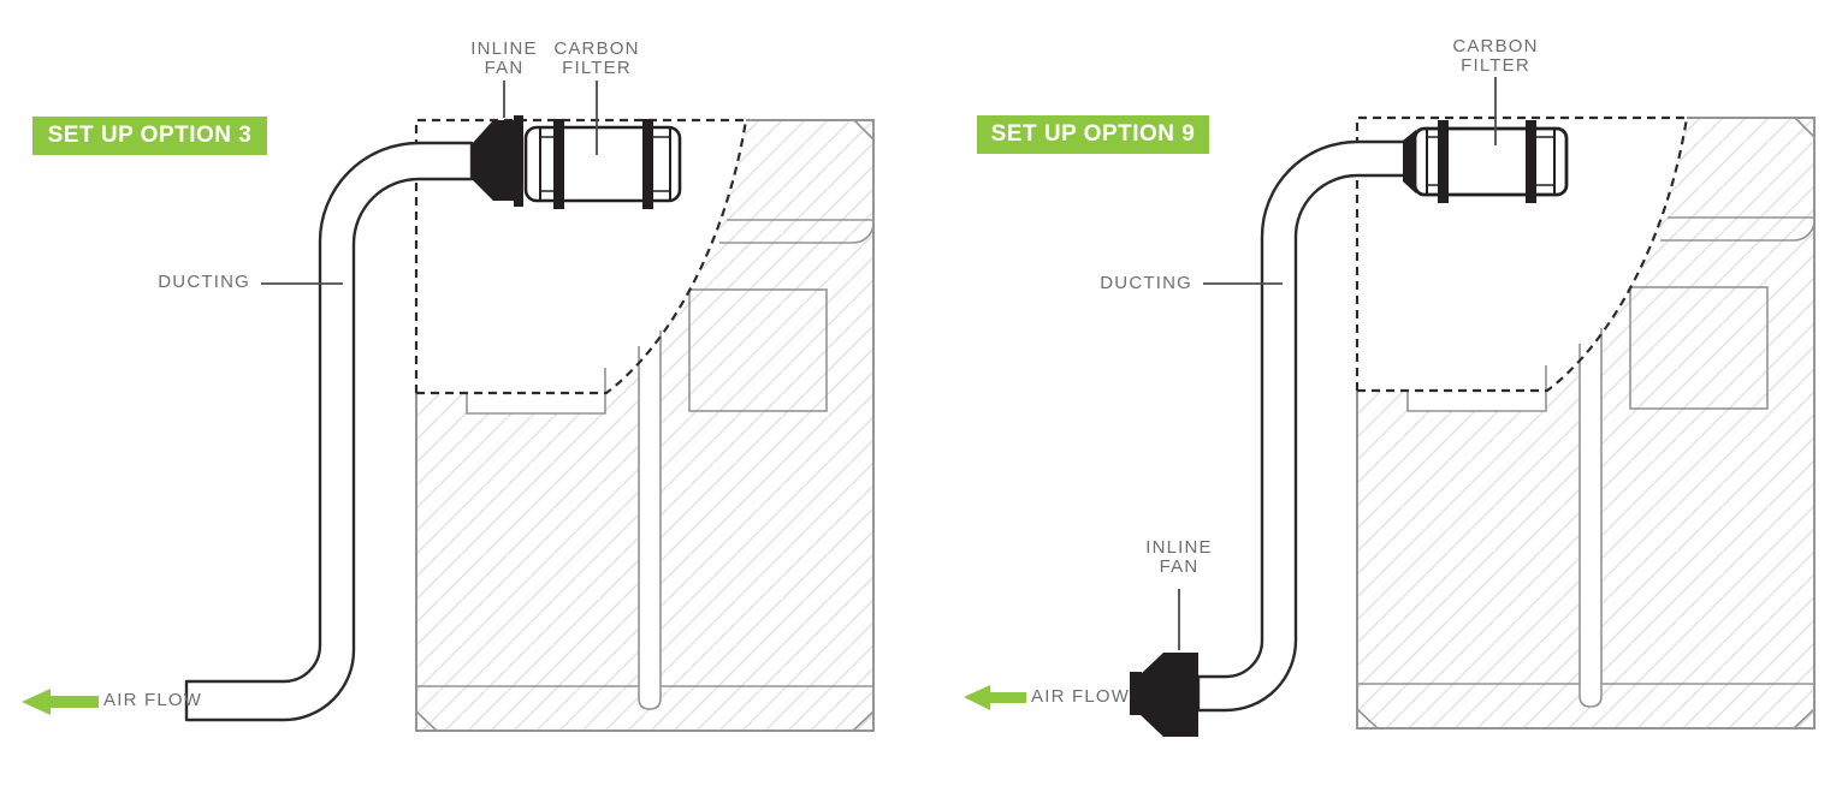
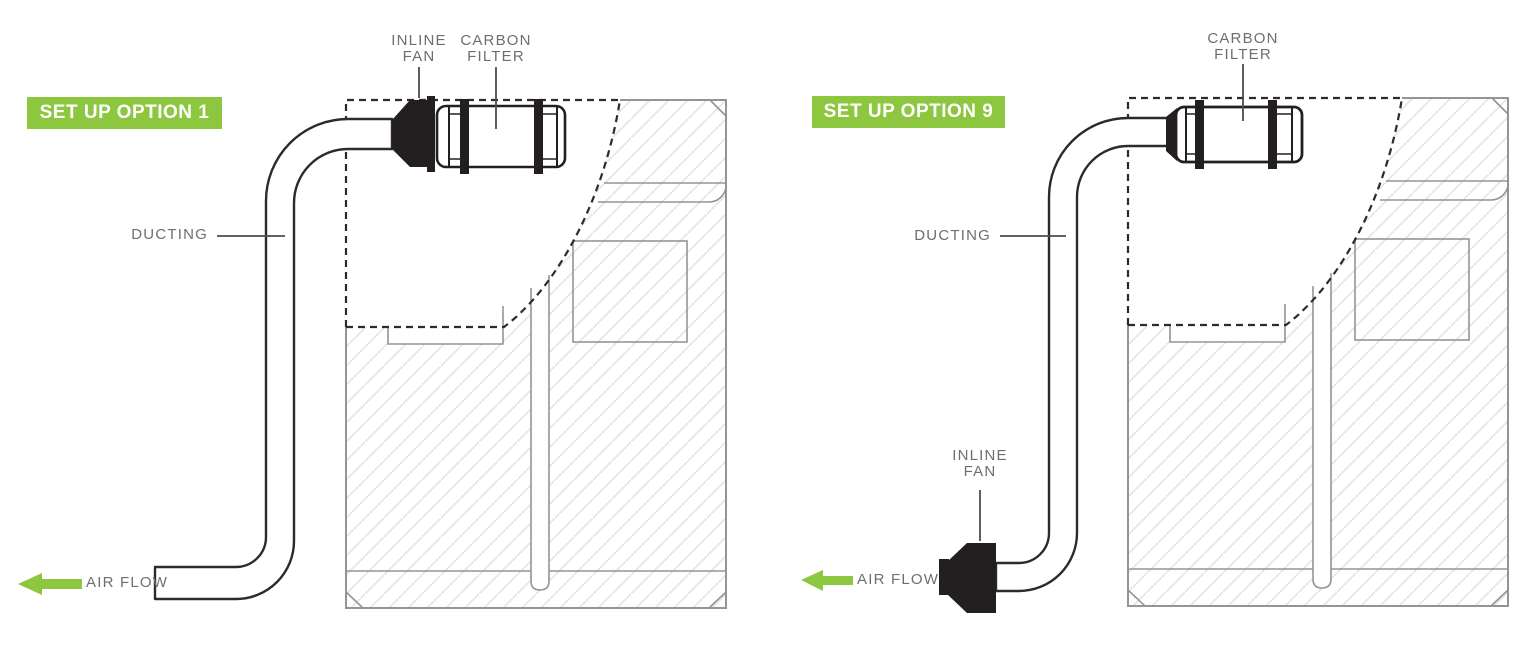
- SET UP OPTION 3
+ SET UP OPTION 1
  INLINE
  FAN
  CARBON
  FILTER
  DUCTING
  AIR FLOW
  SET UP OPTION 9
  INLINE
  FAN
  CARBON
  FILTER
  DUCTING
  AIR FLOW
